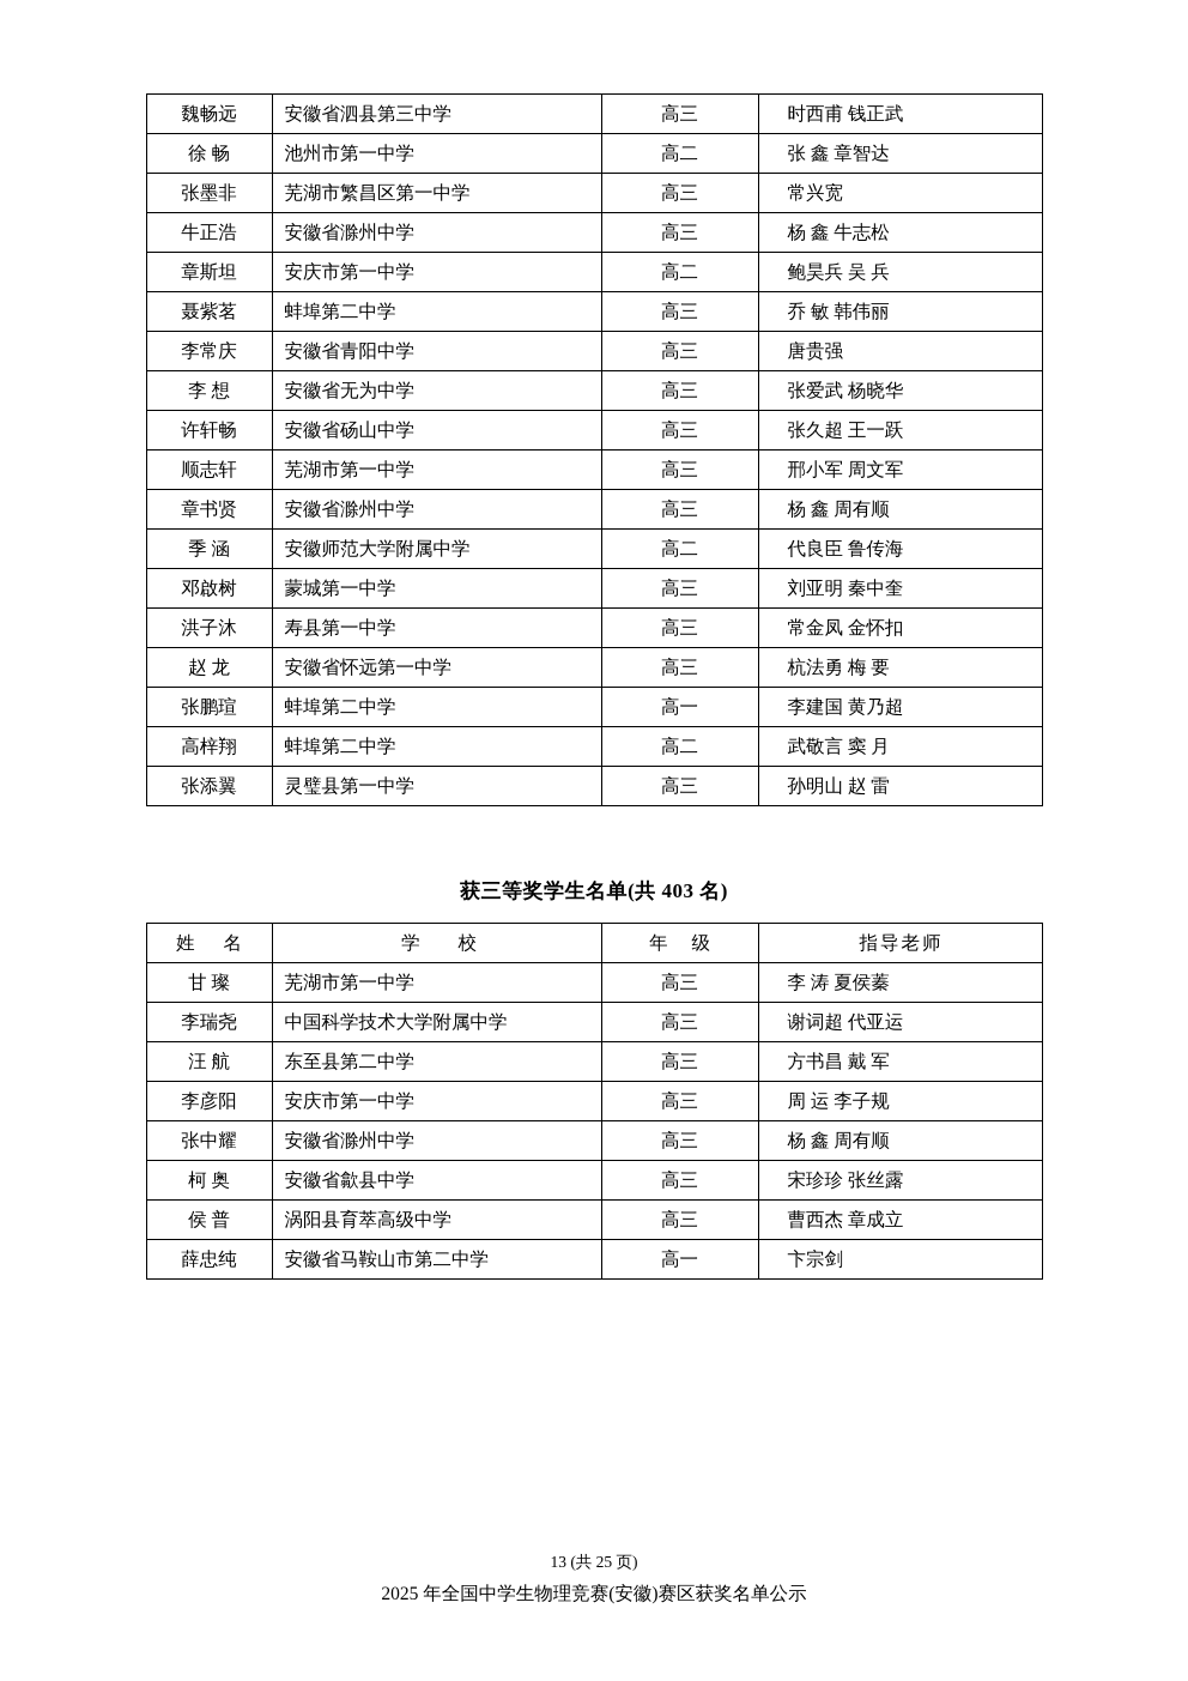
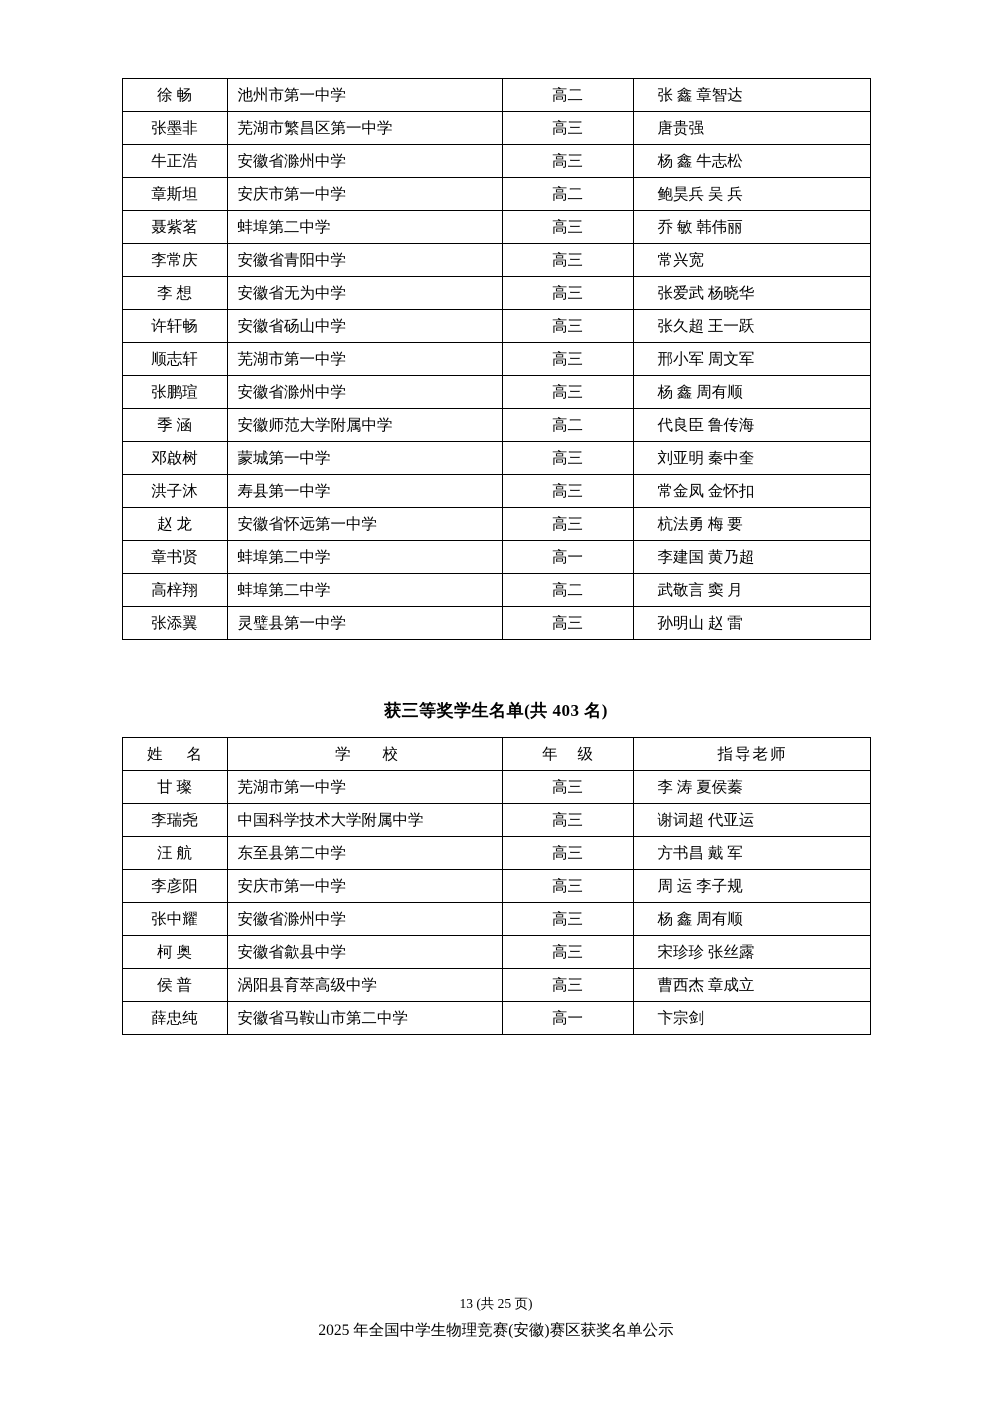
- 魏畅远	安徽省泗县第三中学	高三	时西甫 钱正武
  徐 畅	池州市第一中学	高二	张 鑫 章智达
- 张墨非	芜湖市繁昌区第一中学	高三	常兴宽
+ 张墨非	芜湖市繁昌区第一中学	高三	唐贵强
  牛正浩	安徽省滁州中学	高三	杨 鑫 牛志松
  章斯坦	安庆市第一中学	高二	鲍昊兵 吴 兵
  聂紫茗	蚌埠第二中学	高三	乔 敏 韩伟丽
- 李常庆	安徽省青阳中学	高三	唐贵强
+ 李常庆	安徽省青阳中学	高三	常兴宽
  李 想	安徽省无为中学	高三	张爱武 杨晓华
  许轩畅	安徽省砀山中学	高三	张久超 王一跃
  顺志轩	芜湖市第一中学	高三	邢小军 周文军
- 章书贤	安徽省滁州中学	高三	杨 鑫 周有顺
+ 张鹏瑄	安徽省滁州中学	高三	杨 鑫 周有顺
  季 涵	安徽师范大学附属中学	高二	代良臣 鲁传海
  邓啟树	蒙城第一中学	高三	刘亚明 秦中奎
  洪子沐	寿县第一中学	高三	常金凤 金怀扣
  赵 龙	安徽省怀远第一中学	高三	杭法勇 梅 要
- 张鹏瑄	蚌埠第二中学	高一	李建国 黄乃超
+ 章书贤	蚌埠第二中学	高一	李建国 黄乃超
  高梓翔	蚌埠第二中学	高二	武敬言 窦 月
  张添翼	灵璧县第一中学	高三	孙明山 赵 雷
  获三等奖学生名单(共 403 名)
  姓 名	学 校	年 级	指导老师
  甘 璨	芜湖市第一中学	高三	李 涛 夏侯蓁
  李瑞尧	中国科学技术大学附属中学	高三	谢词超 代亚运
  汪 航	东至县第二中学	高三	方书昌 戴 军
  李彦阳	安庆市第一中学	高三	周 运 李子规
  张中耀	安徽省滁州中学	高三	杨 鑫 周有顺
  柯 奥	安徽省歙县中学	高三	宋珍珍 张丝露
  侯 普	涡阳县育萃高级中学	高三	曹西杰 章成立
  薛忠纯	安徽省马鞍山市第二中学	高一	卞宗剑
  13 (共 25 页)
  2025 年全国中学生物理竞赛(安徽)赛区获奖名单公示
